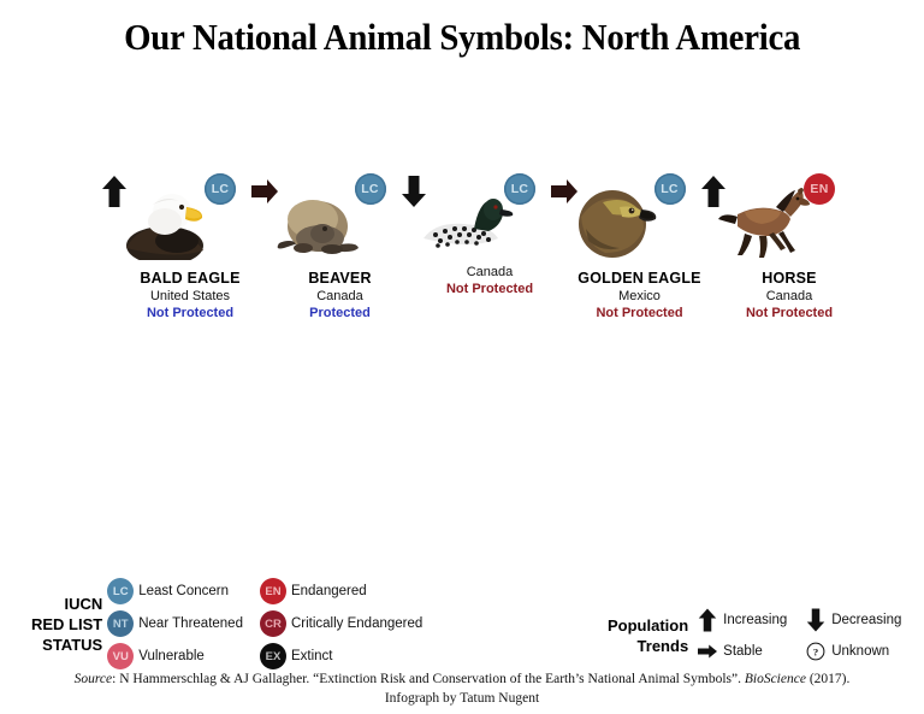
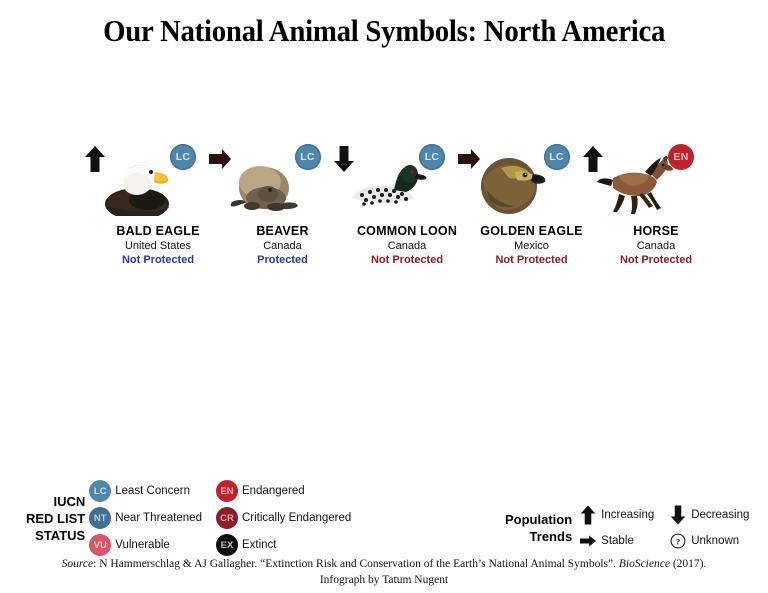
  Our National Animal Symbols: North America
  LC
  BALD EAGLE
  United States
  Not Protected
  LC
  BEAVER
  Canada
  Protected
  LC
+ COMMON LOON
  Canada
  Not Protected
  LC
  GOLDEN EAGLE
  Mexico
  Not Protected
  EN
  HORSE
  Canada
  Not Protected
  IUCN
  RED LIST
  STATUS
  LC
  Least Concern
  EN
  Endangered
  NT
  Near Threatened
  CR
  Critically Endangered
  VU
  Vulnerable
  EX
  Extinct
  Population
  Trends
  Increasing
  Decreasing
  Stable
  ?
  Unknown
  Source: N Hammerschlag & AJ Gallagher. “Extinction Risk and Conservation of the Earth’s National Animal Symbols”. BioScience (2017).
  Infograph by Tatum Nugent
